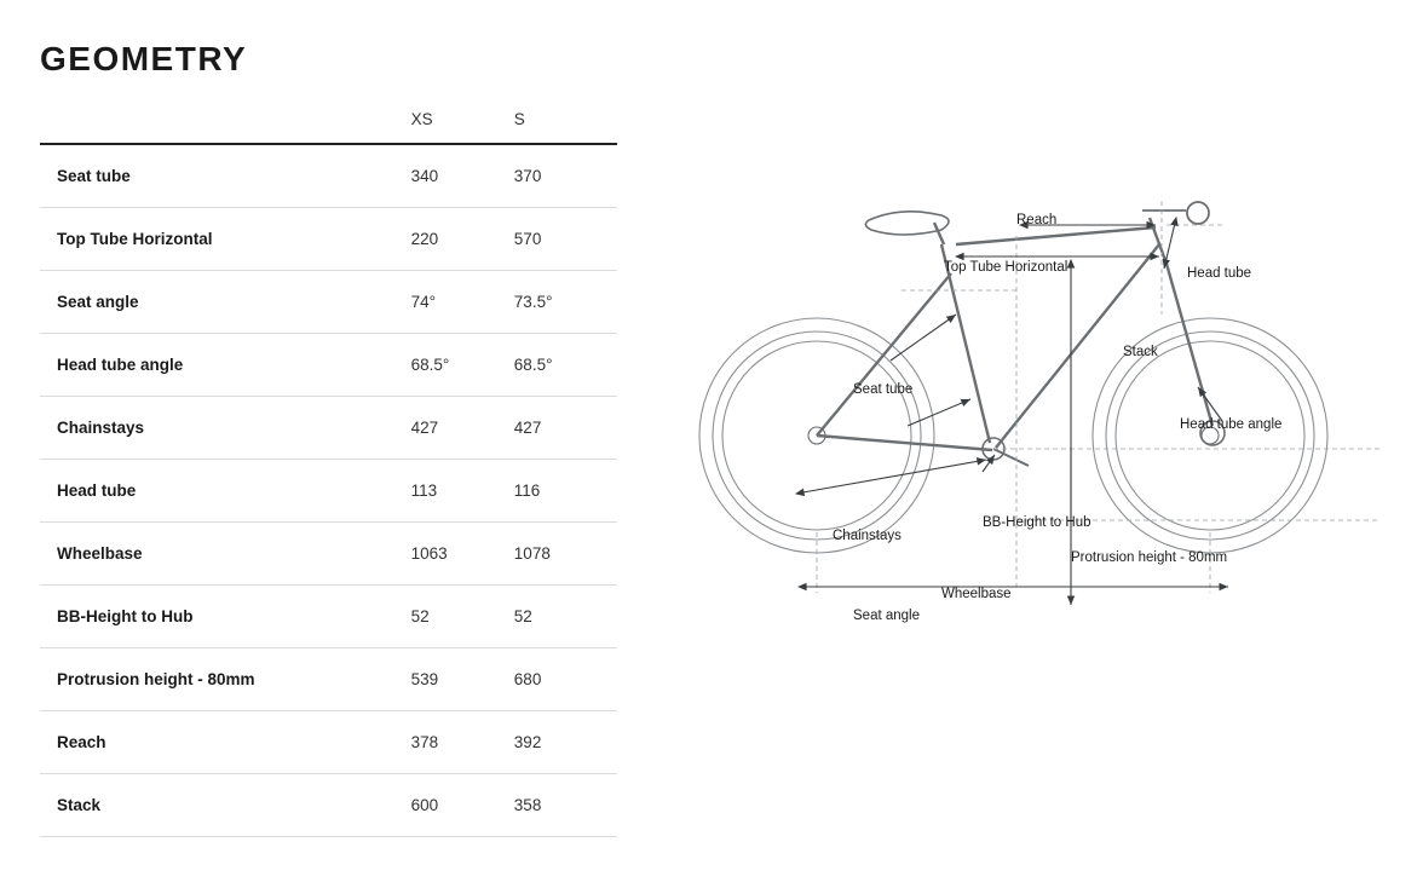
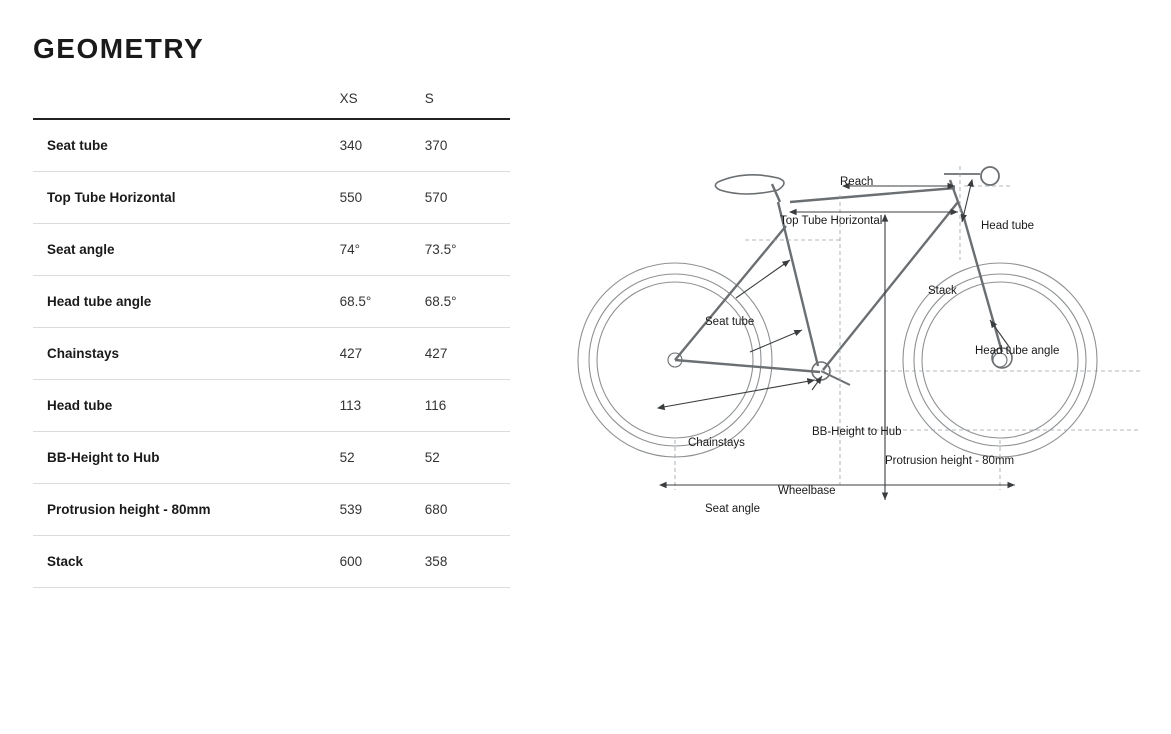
  GEOMETRY
  	XS	S
  Seat tube	340	370
- Top Tube Horizontal	220	570
+ Top Tube Horizontal	550	570
  Seat angle	74°	73.5°
  Head tube angle	68.5°	68.5°
  Chainstays	427	427
  Head tube	113	116
- Wheelbase	1063	1078
  BB-Height to Hub	52	52
  Protrusion height - 80mm	539	680
- Reach	378	392
  Stack	600	358
  Reach
  Top Tube Horizontal
  Head tube
  Stack
  Seat tube
  Seat angle
  Head tube angle
  Chainstays
  BB-Height to Hub
  Protrusion height - 80mm
  Wheelbase
